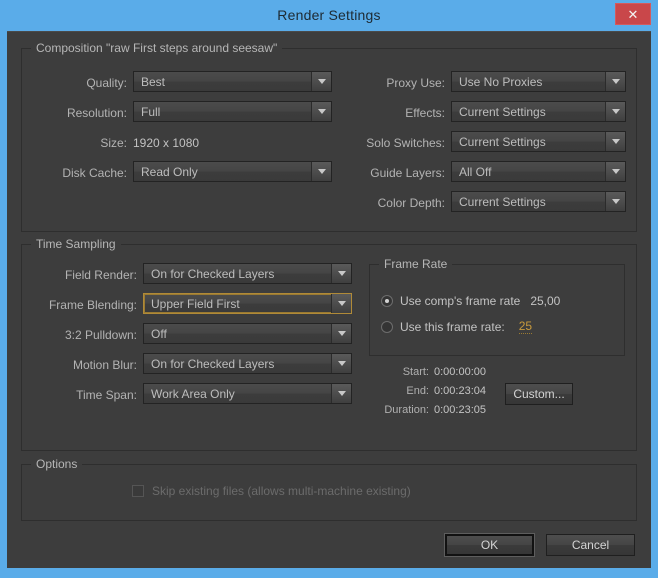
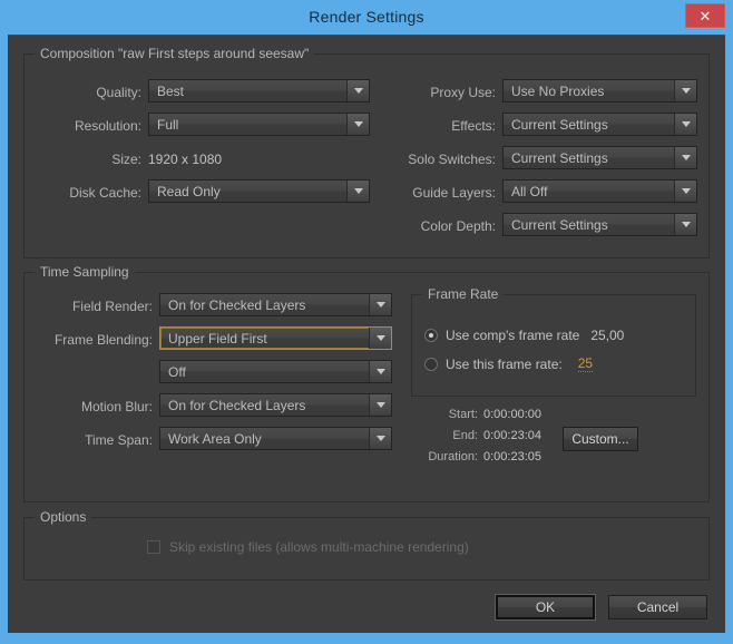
  Render Settings
  ✕
  Composition "raw First steps around seesaw"
  Quality:
  Best
  Resolution:
  Full
  Size:
  1920 x 1080
  Disk Cache:
  Read Only
  Proxy Use:
  Use No Proxies
  Effects:
  Current Settings
  Solo Switches:
  Current Settings
  Guide Layers:
  All Off
  Color Depth:
  Current Settings
  Time Sampling
  Field Render:
  On for Checked Layers
  Frame Blending:
  Upper Field First
- 3:2 Pulldown:
  Off
  Motion Blur:
  On for Checked Layers
  Time Span:
  Work Area Only
  Frame Rate
  Use comp's frame rate
  25,00
  Use this frame rate:
  25
  Start:
  0:00:00:00
  End:
  0:00:23:04
  Duration:
  0:00:23:05
  Custom...
  Options
- Skip existing files (allows multi-machine existing)
+ Skip existing files (allows multi-machine rendering)
  OK
  Cancel
